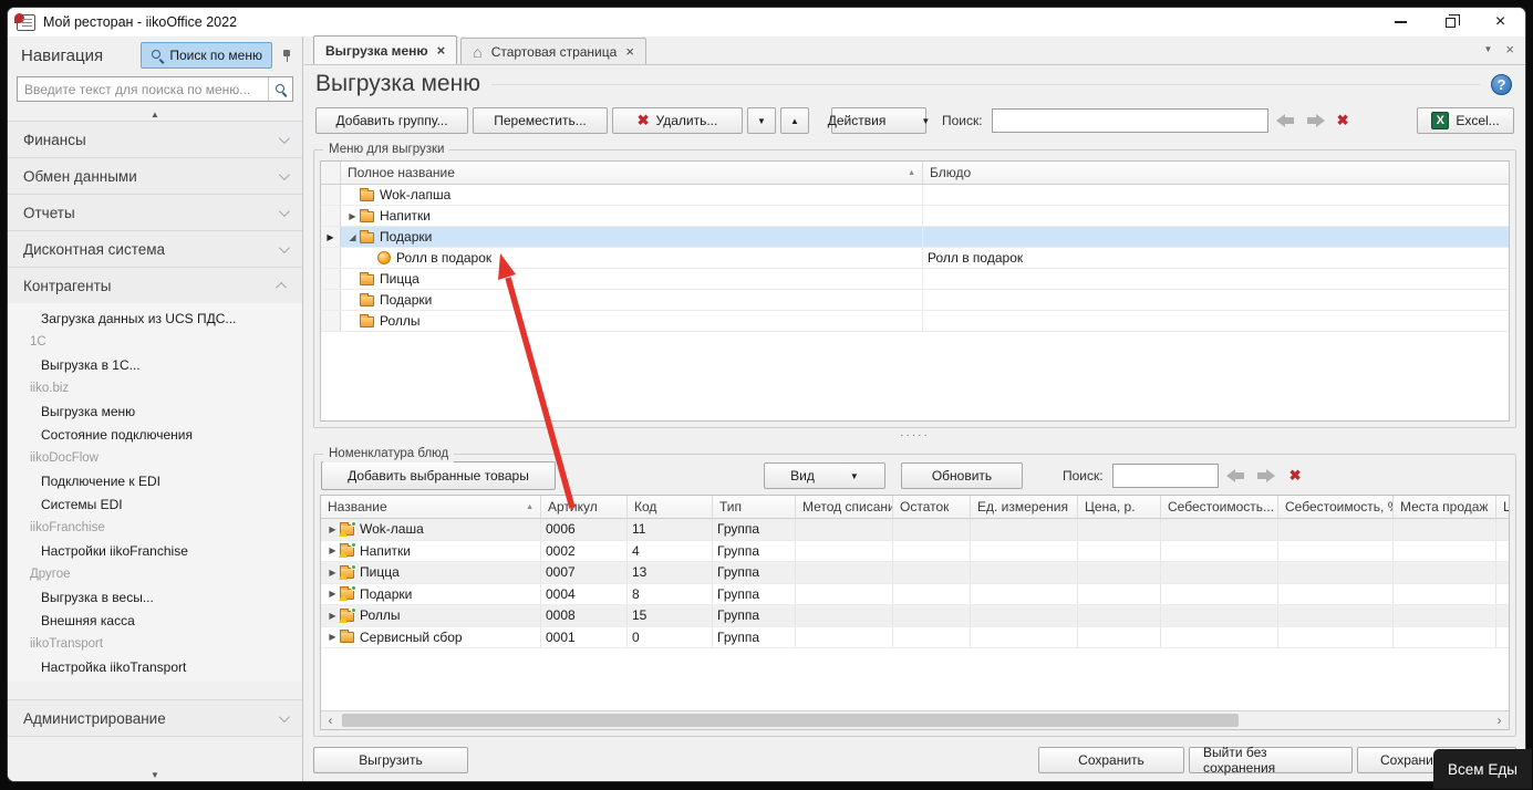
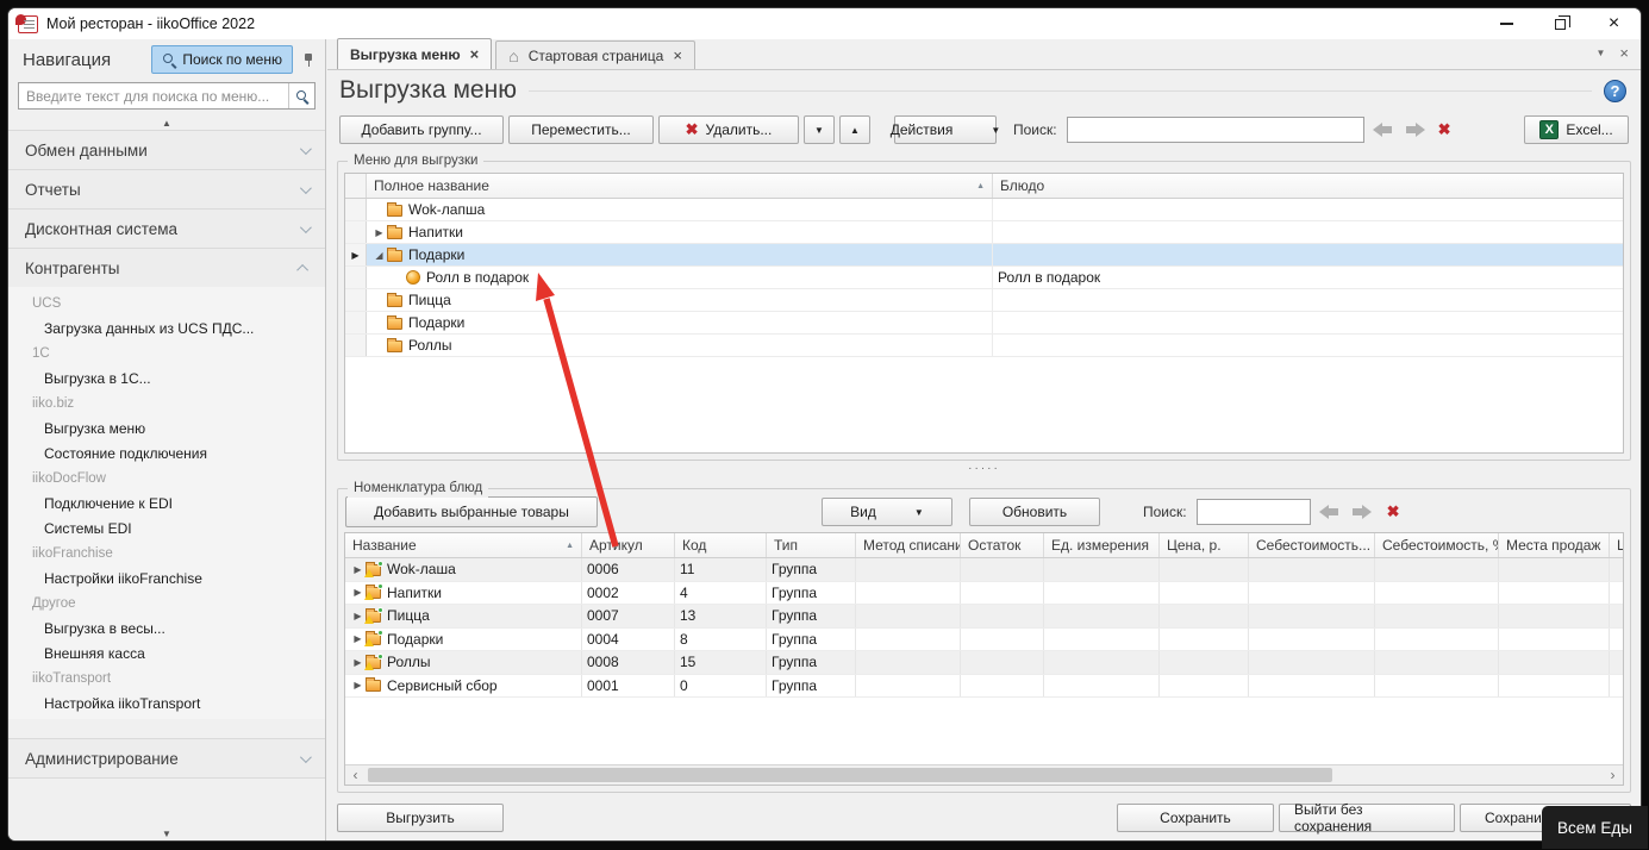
  Мой ресторан - iikoOffice 2022
  ×
  Навигация
  Поиск по меню
  Введите текст для поиска по меню...
  ▲
- Финансы
  Обмен данными
  Отчеты
  Дисконтная система
  Контрагенты
+ UCS
  Загрузка данных из UCS ПДС...
  1C
  Выгрузка в 1С...
  iiko.biz
  Выгрузка меню
  Состояние подключения
  iikoDocFlow
  Подключение к EDI
  Системы EDI
  iikoFranchise
  Настройки iikoFranchise
  Другое
  Выгрузка в весы...
  Внешняя касса
  iikoTransport
  Настройка iikoTransport
  Администрирование
  ▼
  Выгрузка меню
  ×
  ⌂
  Стартовая страница
  ×
  ▼
  ×
  Выгрузка меню
  ?
  Добавить группу...
  Переместить...
  ✖
  Удалить...
  ▼
  ▲
  Действия
  ▼
  Поиск:
  ✖
  X
  Excel...
  Меню для выгрузки
  Полное название
  Блюдо
  Wok-лапша
  ▶
  Напитки
  ▶
  ◢
  Подарки
  Ролл в подарок
  Ролл в подарок
  Пицца
  Подарки
  Роллы
  ·····
  Номенклатура блюд
  Добавить выбранные товары
  Вид
  ▼
  Обновить
  Поиск:
  ✖
  Название
  Арткул
  Код
  Тип
  Метод списани
  Остаток
  Ед. измерения
  Цена, р.
  Себестоимость...
  Себестоимость,
  Места продаж
  ▶
  Wok-лаша
  0006
  11
  Группа
  ▶
  Напитки
  0002
  4
  Группа
  ▶
  Пицца
  0007
  13
  Группа
  ▶
  Подарки
  0004
  8
  Группа
  ▶
  Роллы
  0008
  15
  Группа
  ▶
  Сервисный сбор
  0001
  0
  Группа
  ‹
  ›
  Выгрузить
  Сохранить
  Выйти без сохранения
  Сохрани
  Всем Еды
